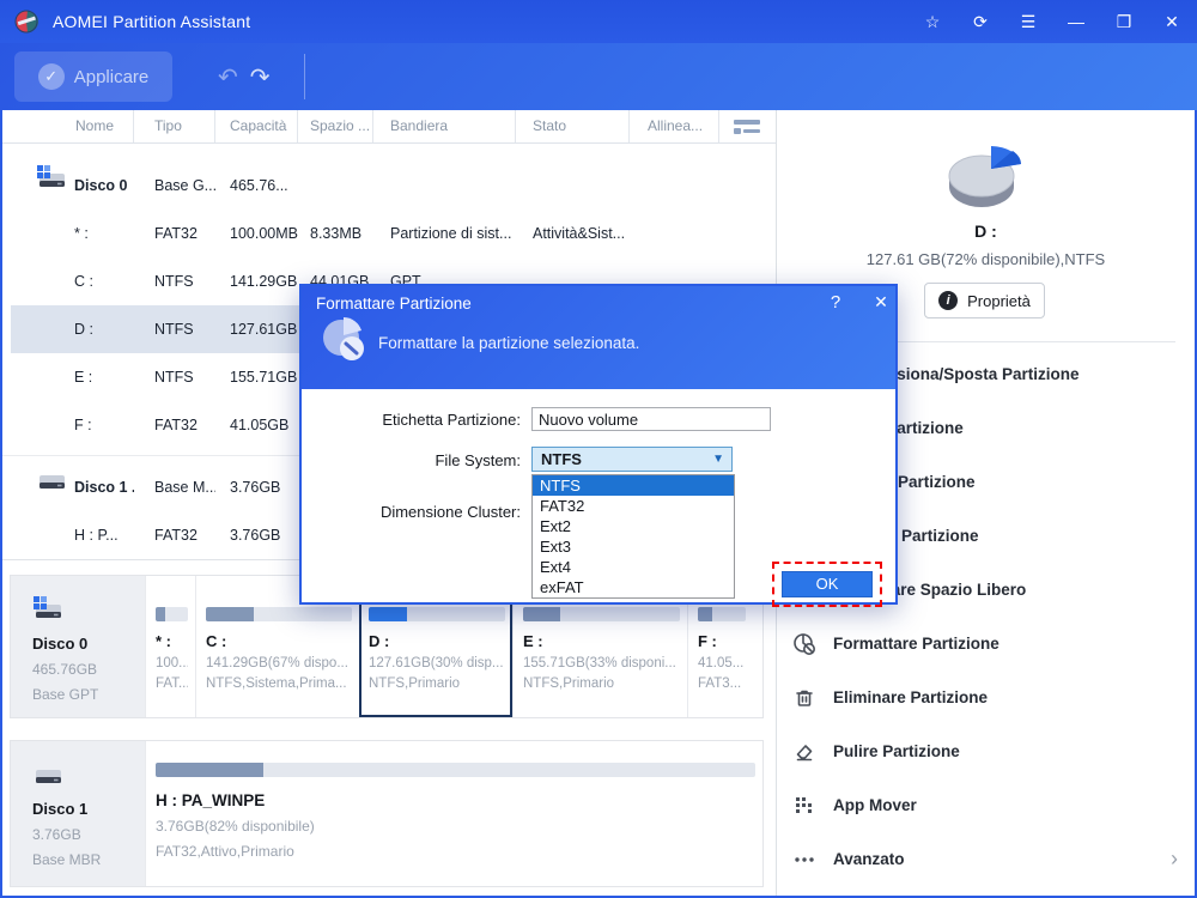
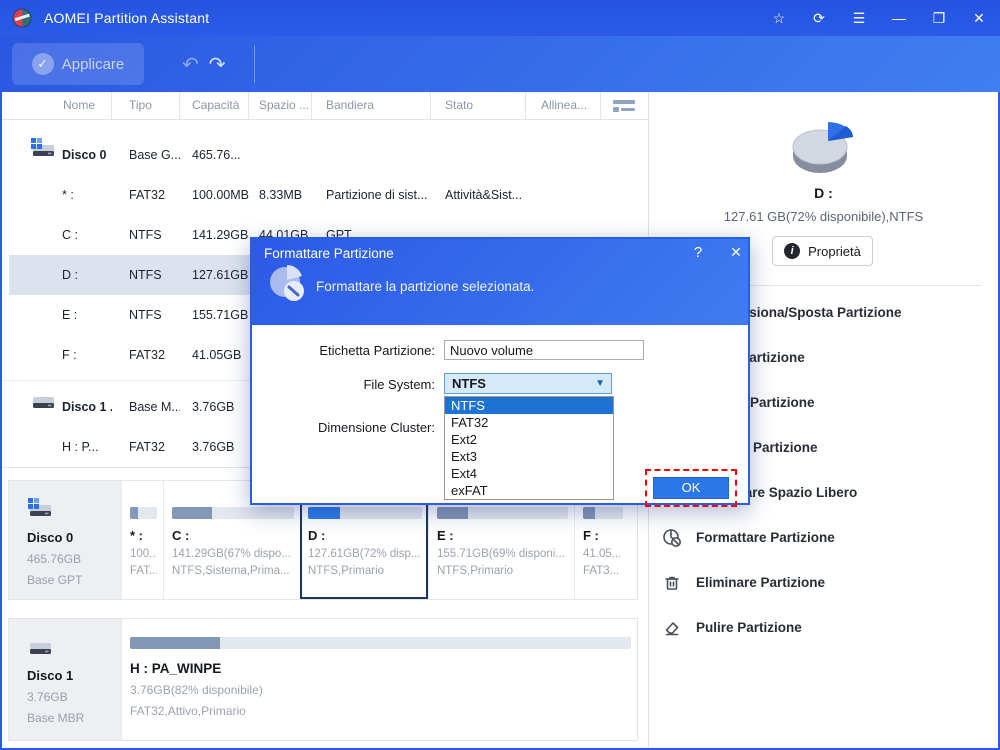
  AOMEI Partition Assistant
  ☆
  ⟳
  ☰
  —
  ❒
  ✕
  ✓
  Applicare
  ↶
  ↷
  Nome
  Tipo
  Capacità
  Spazio ...
  Bandiera
  Stato
  Allinea...
  Disco 0
  Base G...
  465.76...
  * :
  FAT32
  100.00MB
  8.33MB
  Partizione di sist...
  Attività&Sist...
  C :
  NTFS
  141.29GB
  44.01GB
  GPT
  D :
  NTFS
  127.61GB
  E :
  NTFS
  155.71GB
  F :
  FAT32
  41.05GB
  Disco 1 .
  Base M..
  3.76GB
  H : P...
  FAT32
  3.76GB
  Disco 0
  465.76GB
  Base GPT
  * :
  100..
  FAT...
  C :
  141.29GB(67% dispo...
  NTFS,Sistema,Prima...
  D :
- 127.61GB(30% disp...
+ 127.61GB(72% disp...
  NTFS,Primario
  E :
- 155.71GB(33% disponi...
+ 155.71GB(69% disponi...
  NTFS,Primario
  F :
  41.05...
  FAT3...
  Disco 1
  3.76GB
  Base MBR
  H : PA_WINPE
  3.76GB(82% disponibile)
  FAT32,Attivo,Primario
  D :
  127.61 GB(72% disponibile),NTFS
  i
  Proprietà
  siona/Sposta Partizione
  Formattare Partizione
  Eliminare Partizione
  Pulire Partizione
- App Mover
- Avanzato
- ›
  Formattare Partizione
  ?
  ✕
  Formattare la partizione selezionata.
  Etichetta Partizione:
  Nuovo volume
  File System:
  NTFS
  ▼
  NTFS
  FAT32
  Ext2
  Ext3
  Ext4
  exFAT
  Dimensione Cluster:
  OK
